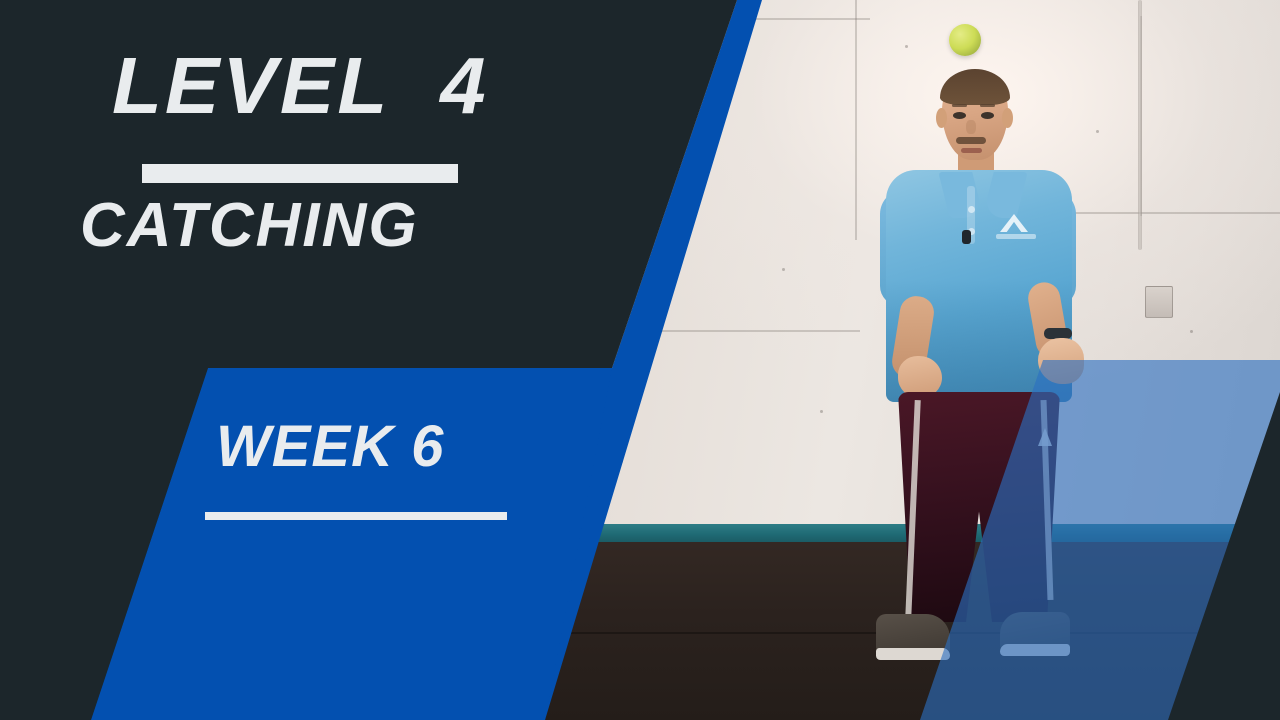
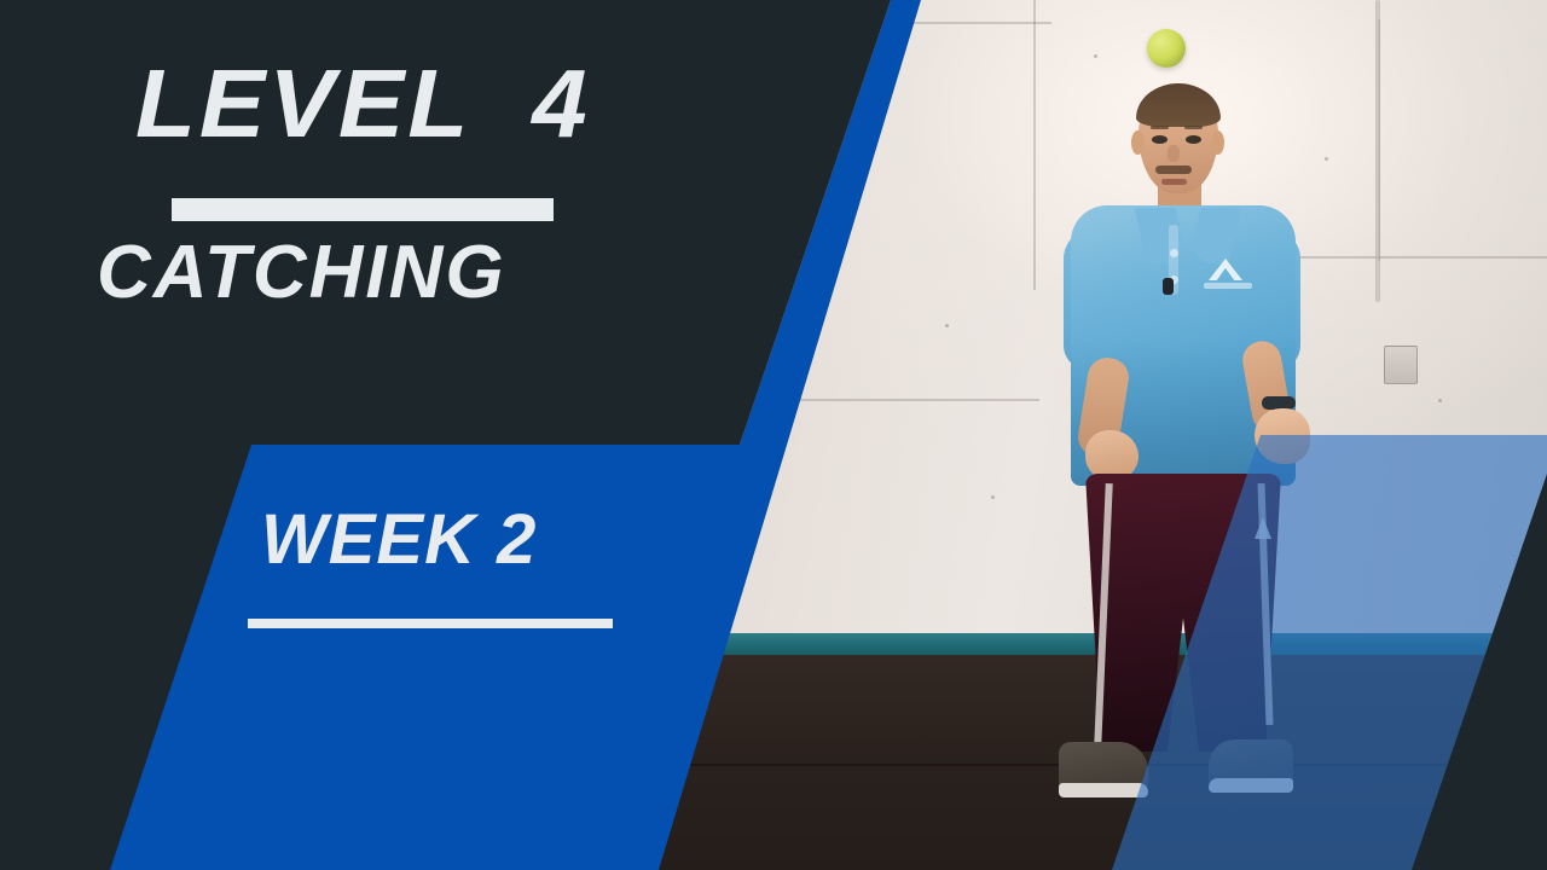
  LEVEL 4
  CATCHING
- WEEK 6
+ WEEK 2
